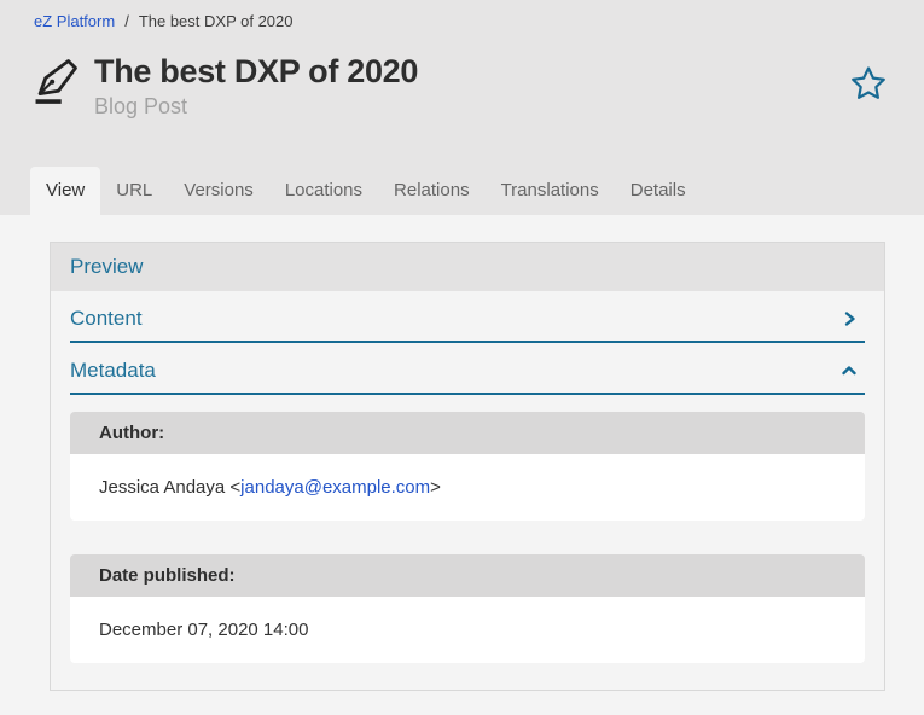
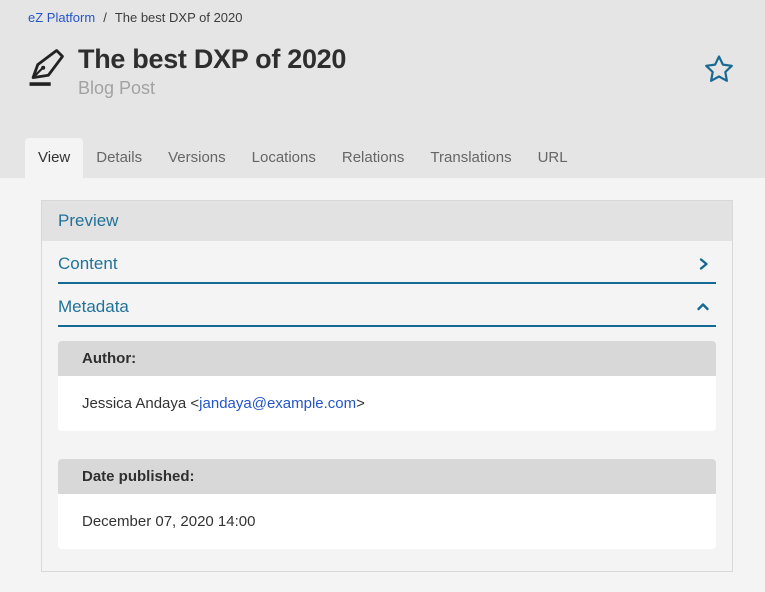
  eZ Platform / The best DXP of 2020
  The best DXP of 2020
  Blog Post
  View
- URL
+ Details
  Versions
  Locations
  Relations
  Translations
- Details
+ URL
  Preview
  Content
  Metadata
  Author:
  Jessica Andaya <jandaya@example.com>
  Date published:
  December 07, 2020 14:00
